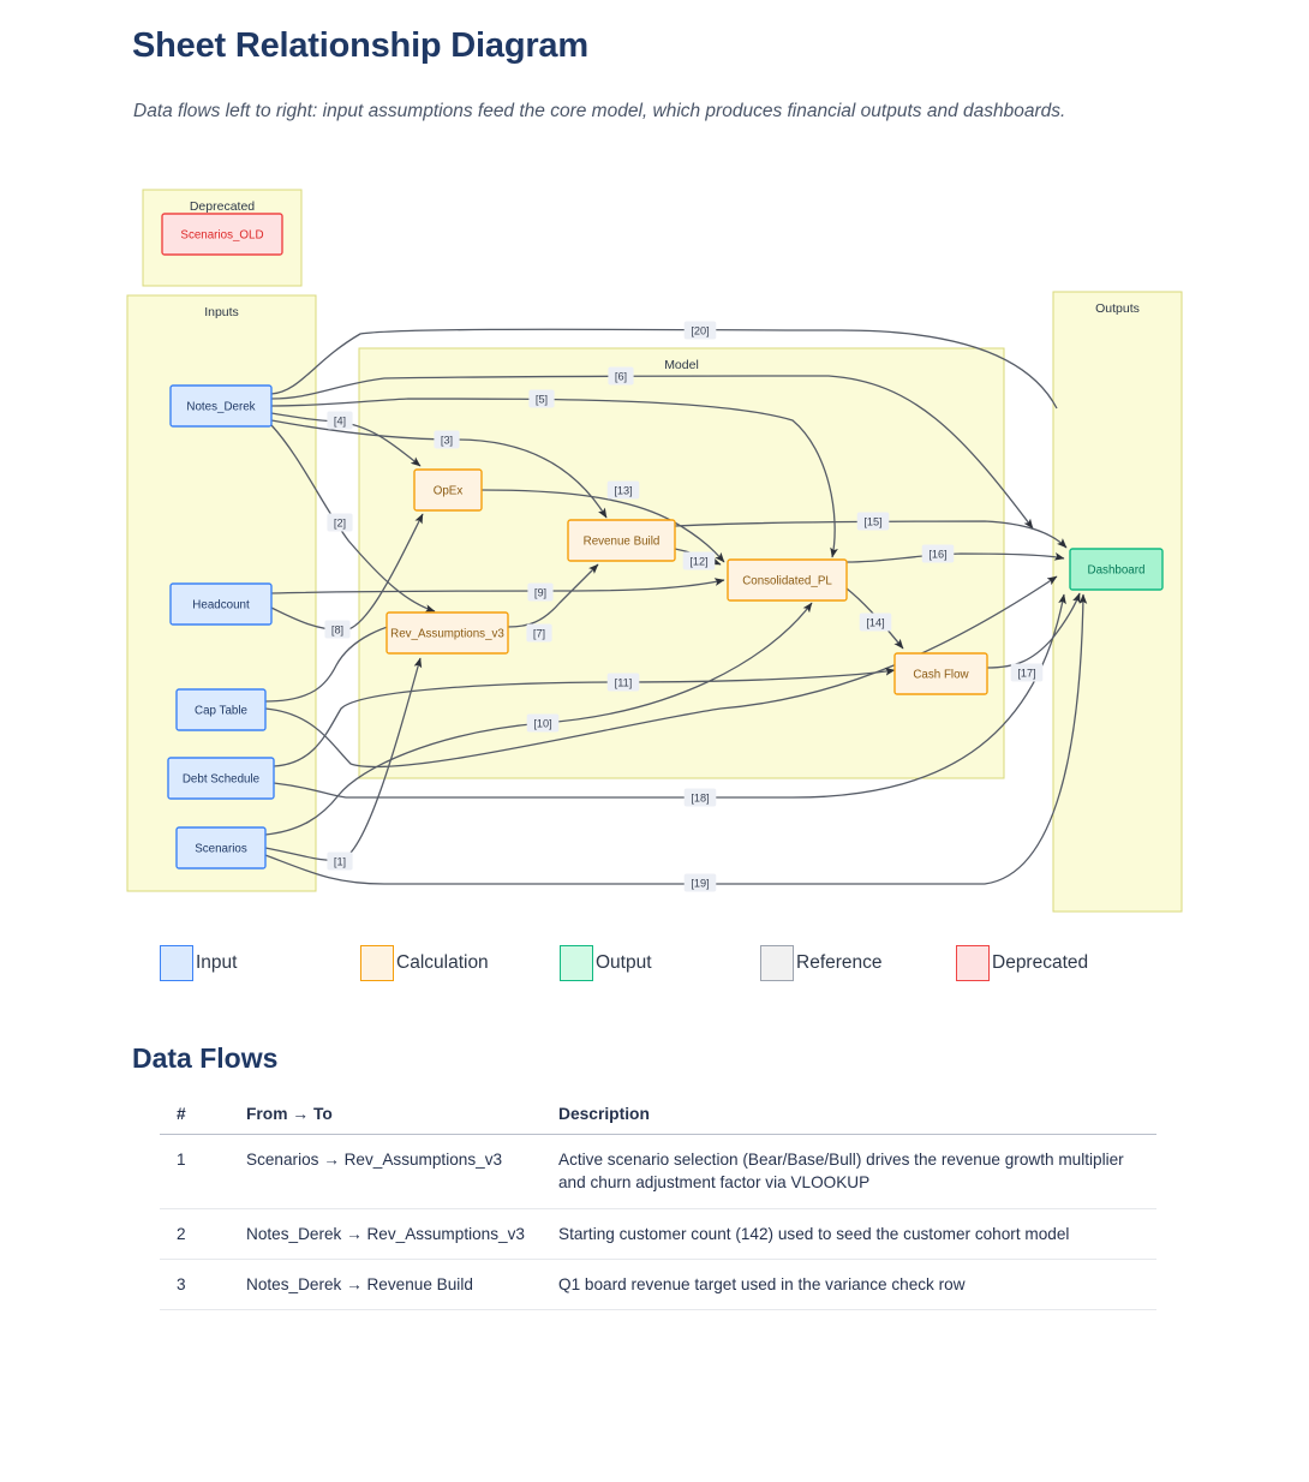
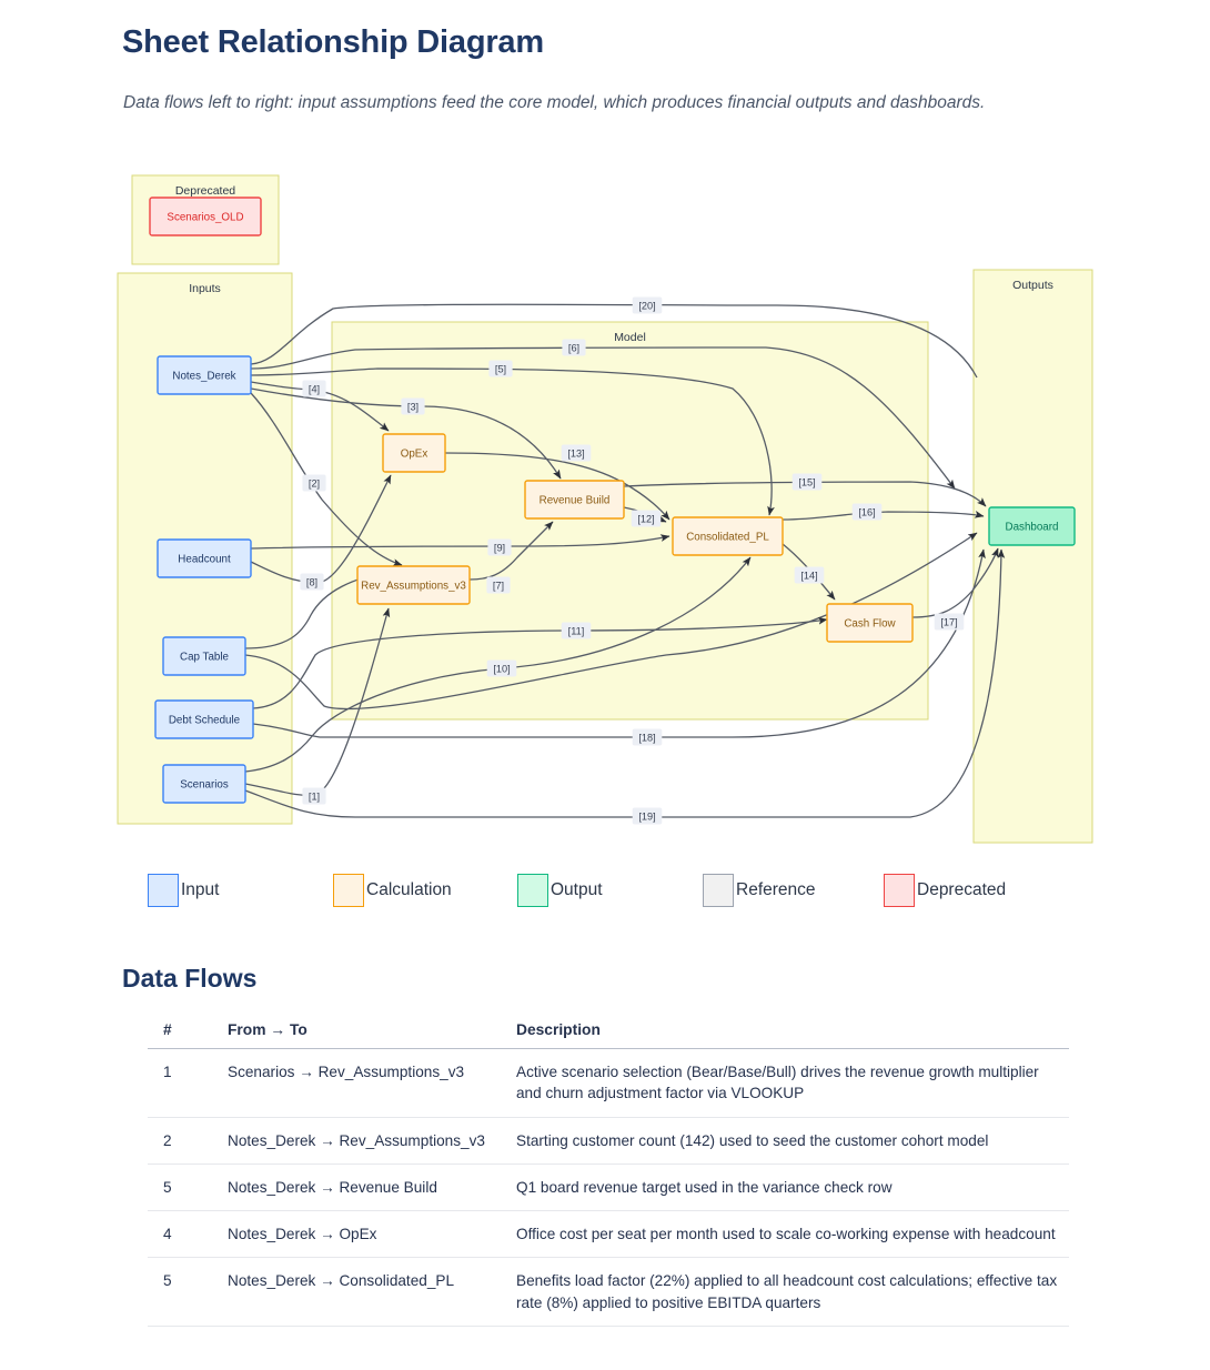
  Sheet Relationship Diagram
  Data flows left to right: input assumptions feed the core model, which produces financial outputs and dashboards.
  Deprecated
  Inputs
  Model
  Outputs
  [1]
  [2]
  [3]
  [4]
  [5]
  [6]
  [7]
  [8]
  [9]
  [10]
  [11]
  [12]
  [13]
  [14]
  [15]
  [16]
  [17]
  [18]
  [19]
  [20]
  Scenarios_OLD
  Notes_Derek
  Headcount
  Cap Table
  Debt Schedule
  Scenarios
  OpEx
  Revenue Build
  Rev_Assumptions_v3
  Consolidated_PL
  Cash Flow
  Dashboard
  Input
  Calculation
  Output
  Reference
  Deprecated
  Data Flows
  #	From → To	Description
  1	Scenarios → Rev_Assumptions_v3	Active scenario selection (Bear/Base/Bull) drives the revenue growth multiplier and churn adjustment factor via VLOOKUP
  2	Notes_Derek → Rev_Assumptions_v3	Starting customer count (142) used to seed the customer cohort model
- 3	Notes_Derek → Revenue Build	Q1 board revenue target used in the variance check row
+ 5	Notes_Derek → Revenue Build	Q1 board revenue target used in the variance check row
+ 4	Notes_Derek → OpEx	Office cost per seat per month used to scale co-working expense with headcount
+ 5	Notes_Derek → Consolidated_PL	Benefits load factor (22%) applied to all headcount cost calculations; effective tax rate (8%) applied to positive EBITDA quarters
